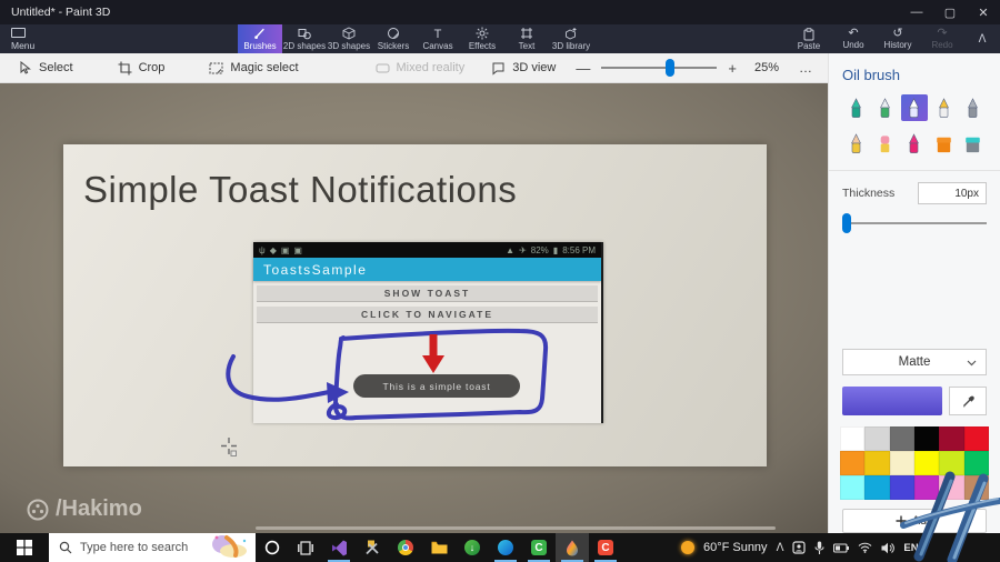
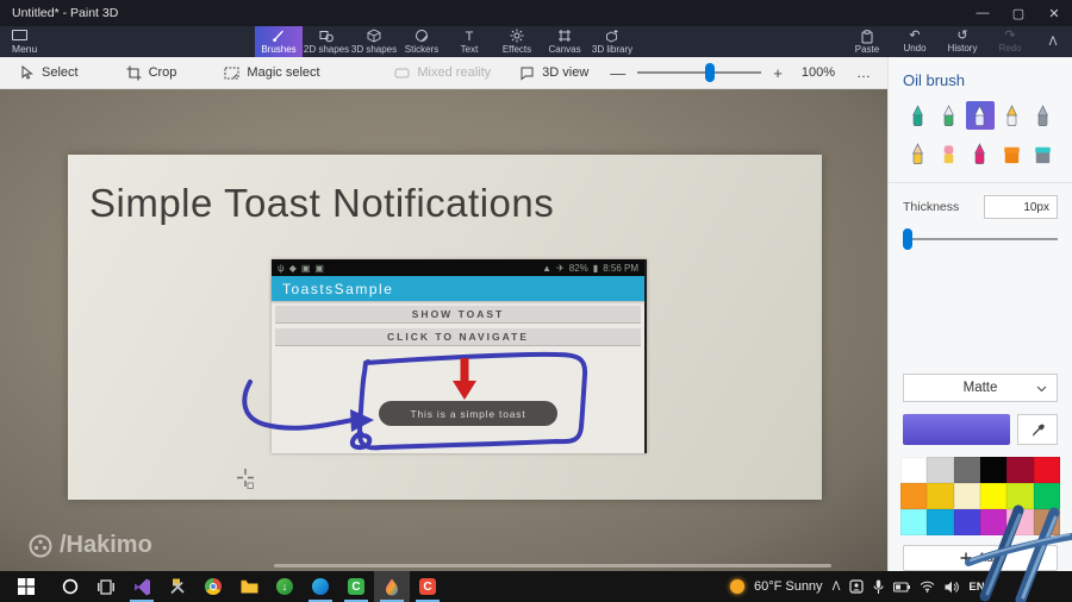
  Untitled* - Paint 3D
  —
  ▢
  ✕
  Menu
  Brushes
  2D shapes
  3D shapes
  Stickers
  T
- Canvas
+ Text
  Effects
- Text
+ Canvas
  3D library
  Paste
  ↶
  Undo
  ↺
  History
  ↷
  Redo
  ᐱ
  Select
  Crop
  Magic select
  Mixed reality
  3D view
  —
  +
- 25%
+ 100%
  …
  Simple Toast Notifications
  ψ
  ◆
  ▣
  ▣
  ▲
  ✈
  82%
  ▮
  8:56 PM
  ToastsSample
  SHOW TOAST
  CLICK TO NAVIGATE
  This is a simple toast
  /Hakimo
  Oil brush
  Thickness
  10px
  Matte
- Type here to search
  ↓
  C
  C
  60°F Sunny
  ᐱ
